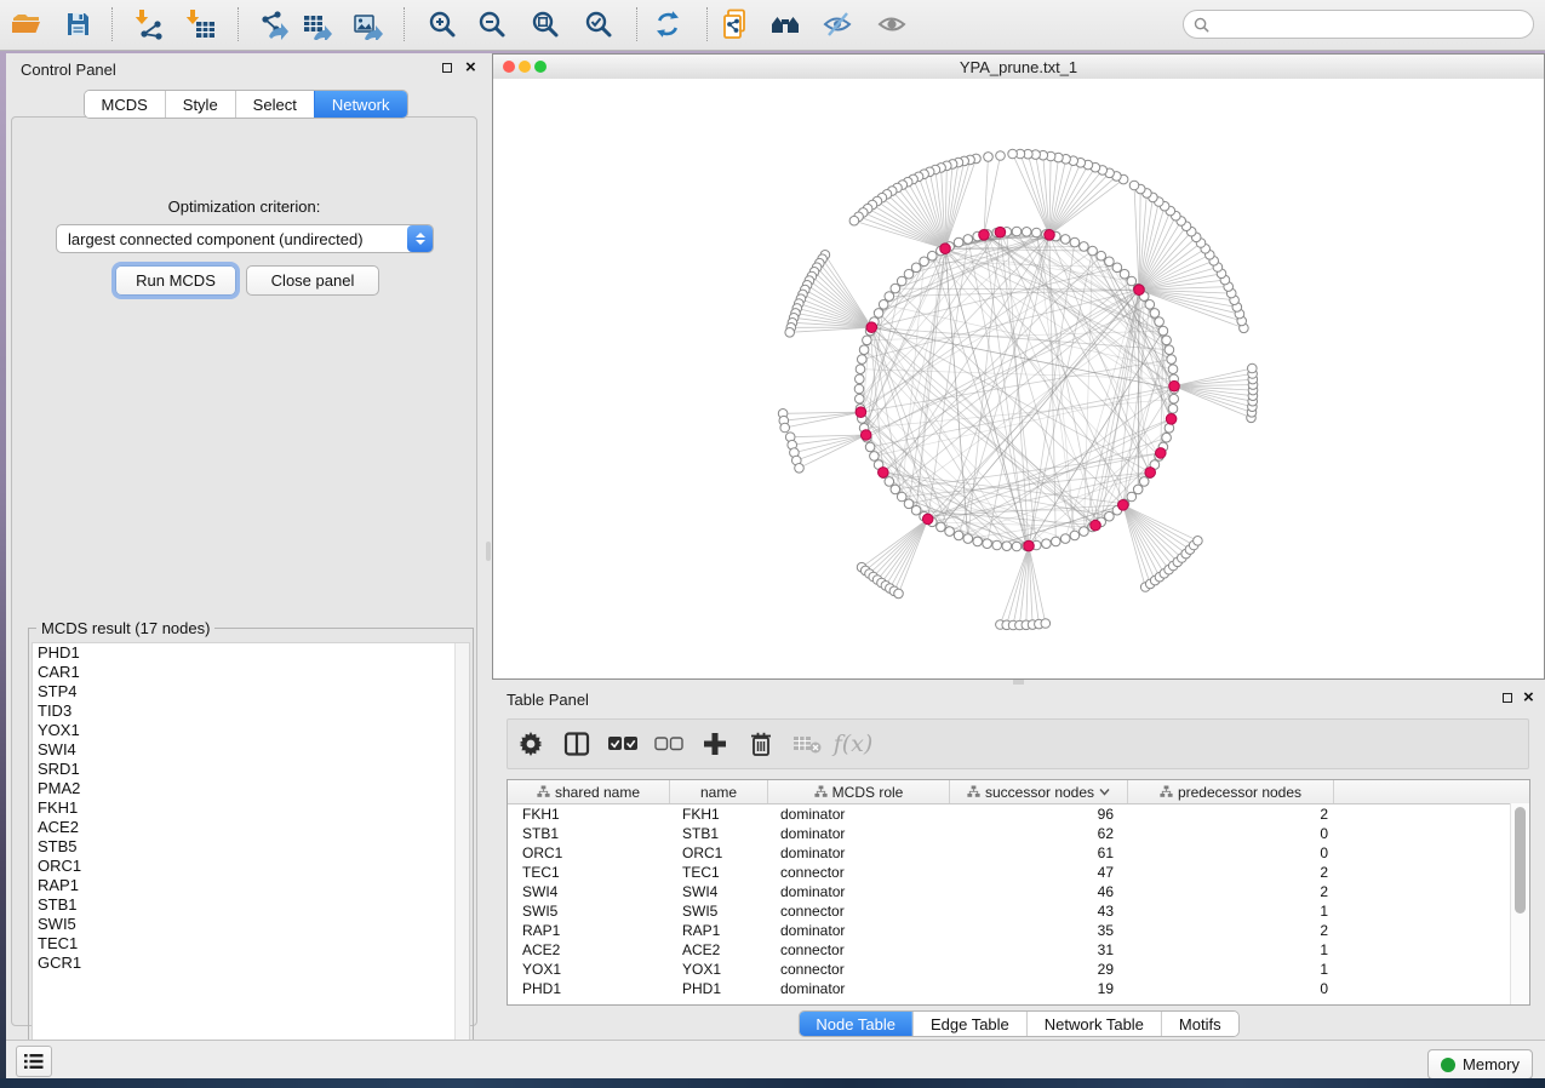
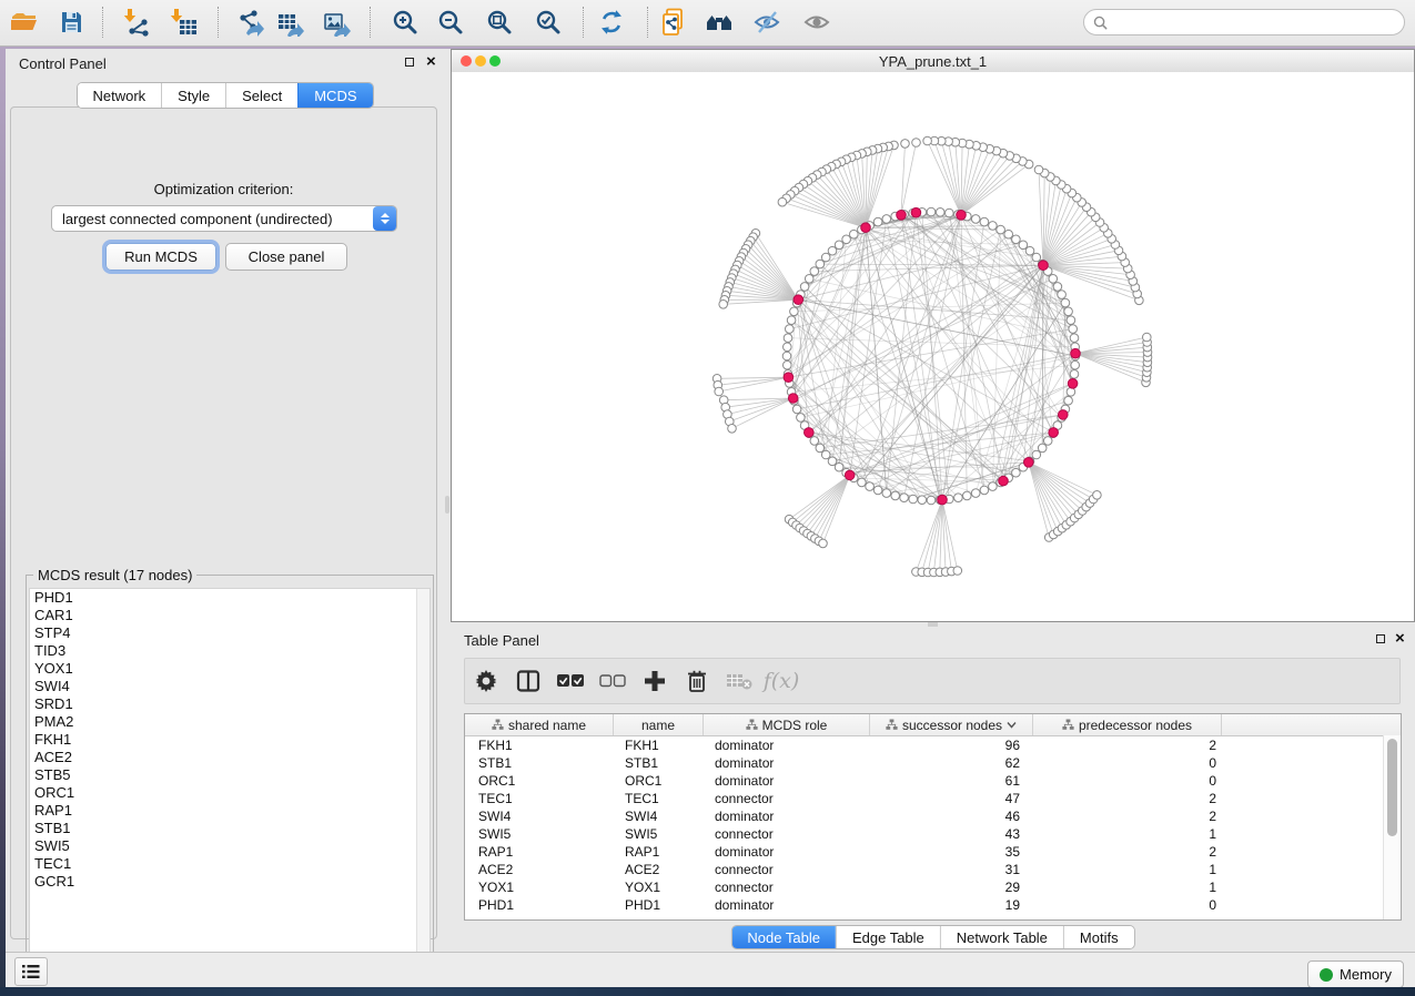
  Control Panel
  ×
  Optimization criterion:
  largest connected component (undirected)
  Run MCDS
  Close panel
  MCDS result (17 nodes)
  PHD1
  CAR1
  STP4
  TID3
  YOX1
  SWI4
  SRD1
  PMA2
  FKH1
  ACE2
  STB5
  ORC1
  RAP1
  STB1
  SWI5
  TEC1
  GCR1
- MCDS
+ Network
  Style
  Select
- Network
+ MCDS
  YPA_prune.txt_1
  Table Panel
  ×
  f(x)
  shared name
  name
  MCDS role
  successor nodes
  predecessor nodes
  FKH1
  FKH1
  dominator
  96
  2
  STB1
  STB1
  dominator
  62
  0
  ORC1
  ORC1
  dominator
  61
  0
  TEC1
  TEC1
  connector
  47
  2
  SWI4
  SWI4
  dominator
  46
  2
  SWI5
  SWI5
  connector
  43
  1
  RAP1
  RAP1
  dominator
  35
  2
  ACE2
  ACE2
  connector
  31
  1
  YOX1
  YOX1
  connector
  29
  1
  PHD1
  PHD1
  dominator
  19
  0
  Node Table
  Edge Table
  Network Table
  Motifs
  Memory
